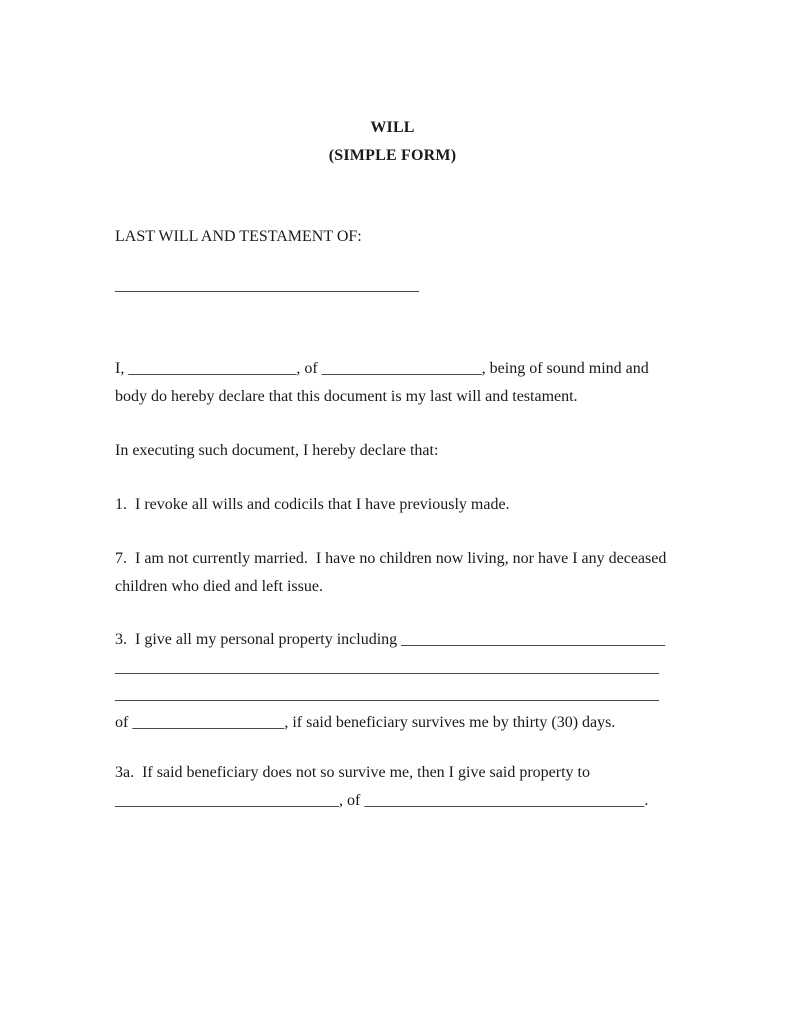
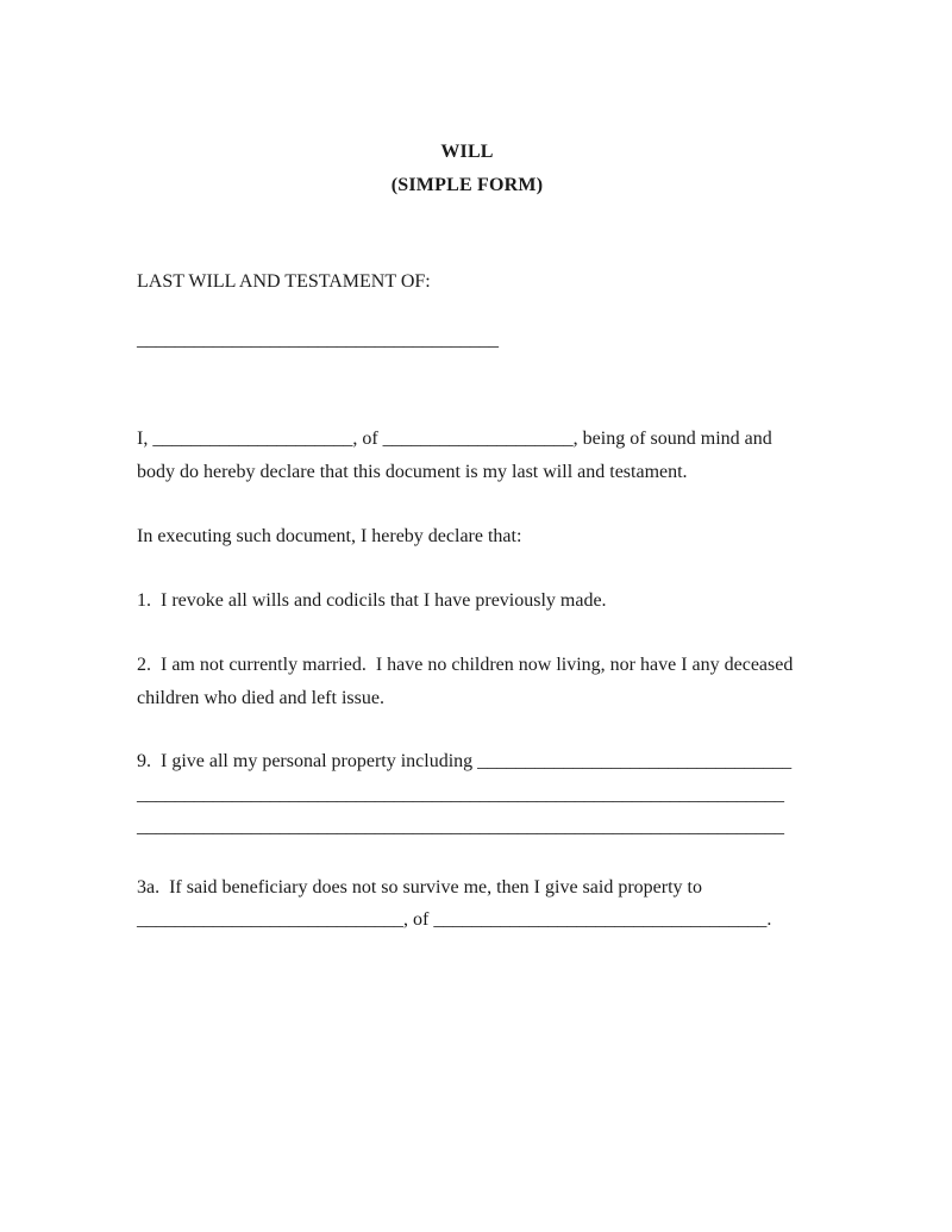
  WILL
  (SIMPLE FORM)
  LAST WILL AND TESTAMENT OF:
  ______________________________________
  I, _____________________, of ____________________, being of sound mind and
  body do hereby declare that this document is my last will and testament.
  In executing such document, I hereby declare that:
  1. I revoke all wills and codicils that I have previously made.
- 7. I am not currently married. I have no children now living, nor have I any deceased
+ 2. I am not currently married. I have no children now living, nor have I any deceased
  children who died and left issue.
- 3. I give all my personal property including _________________________________
+ 9. I give all my personal property including _________________________________
  ____________________________________________________________________
  ____________________________________________________________________
- of ___________________, if said beneficiary survives me by thirty (30) days.
  3a. If said beneficiary does not so survive me, then I give said property to
  ____________________________, of ___________________________________.
